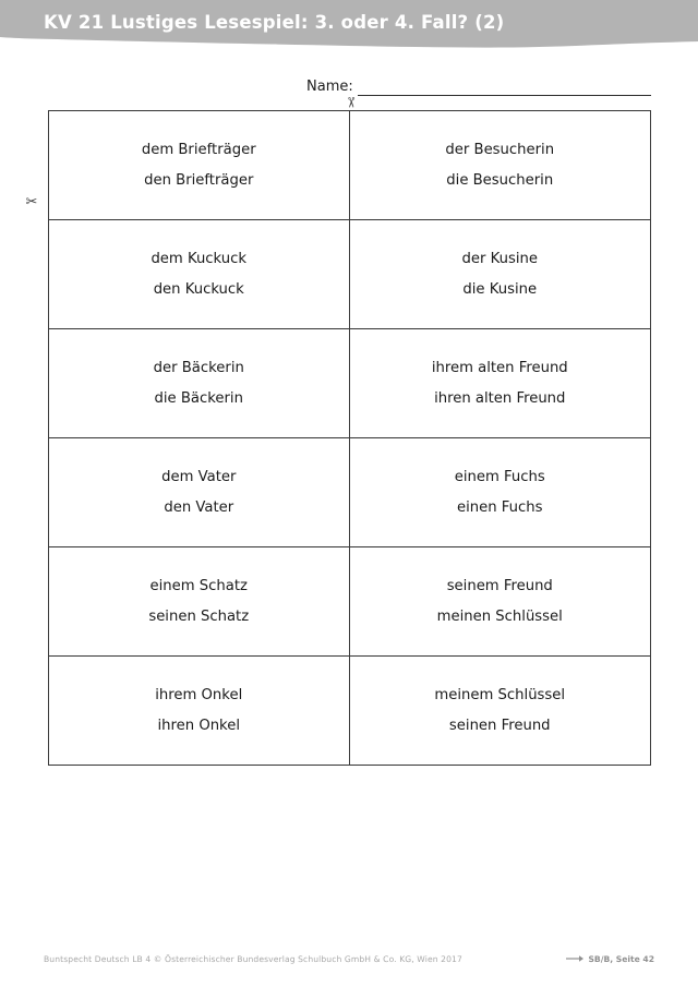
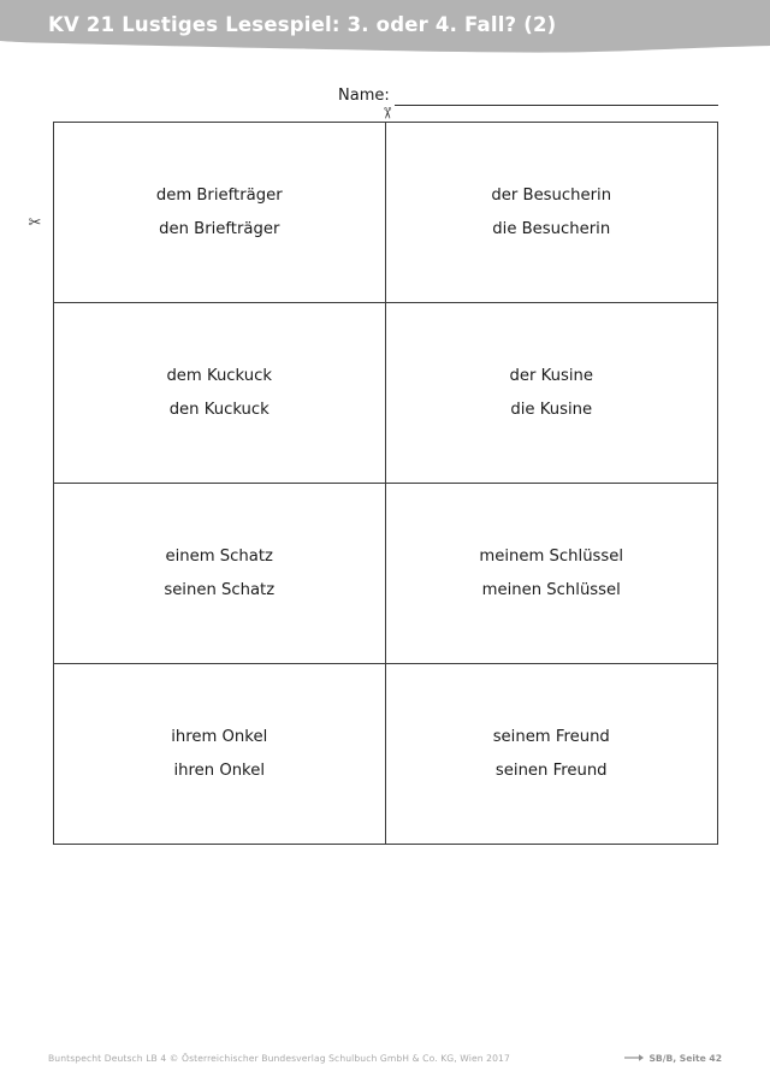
  KV 21 Lustiges Lesespiel: 3. oder 4. Fall? (2)
  Name:
  ✂
  dem Briefträger
  den Briefträger
  der Besucherin
  die Besucherin
  dem Kuckuck
  den Kuckuck
  der Kusine
  die Kusine
- der Bäckerin
- die Bäckerin
- ihrem alten Freund
- ihren alten Freund
- dem Vater
- den Vater
- einem Fuchs
- einen Fuchs
  einem Schatz
  seinen Schatz
- seinem Freund
+ meinem Schlüssel
  meinen Schlüssel
  ihrem Onkel
  ihren Onkel
- meinem Schlüssel
+ seinem Freund
  seinen Freund
  Buntspecht Deutsch LB 4 © Österreichischer Bundesverlag Schulbuch GmbH & Co. KG, Wien 2017
  SB/B, Seite 42
